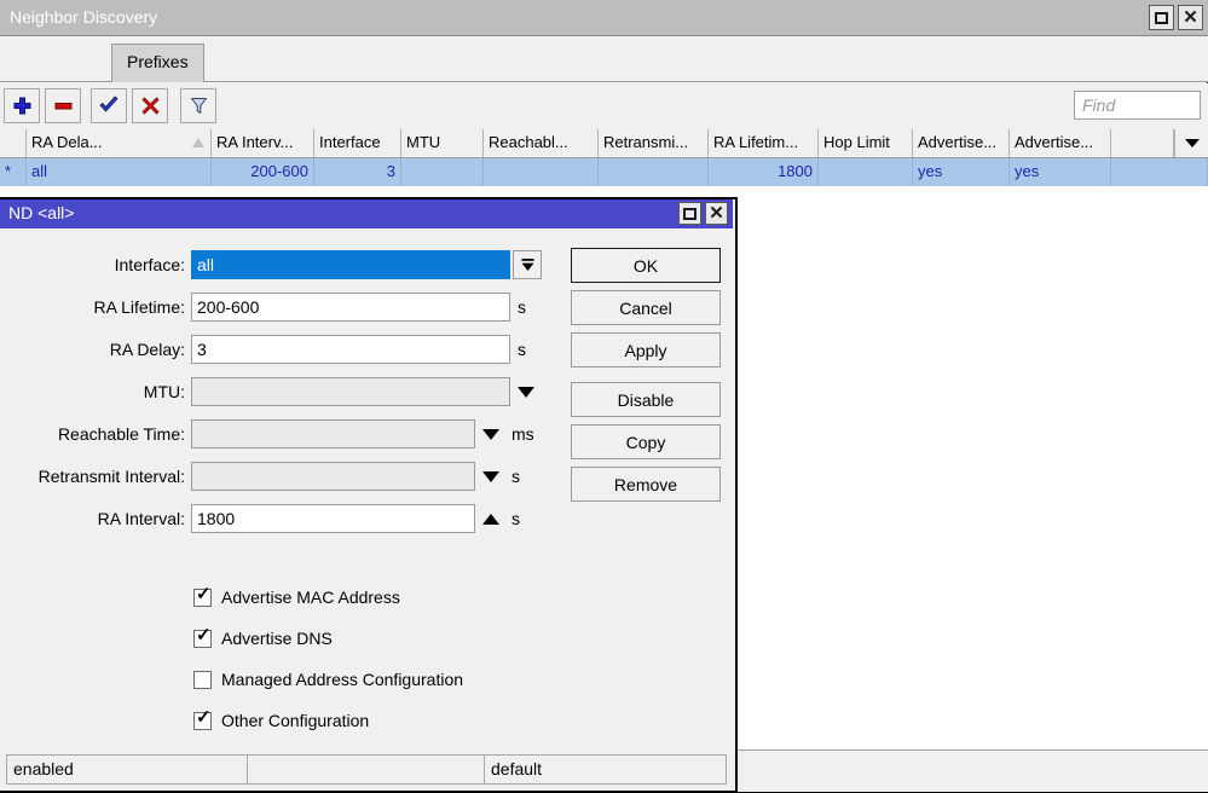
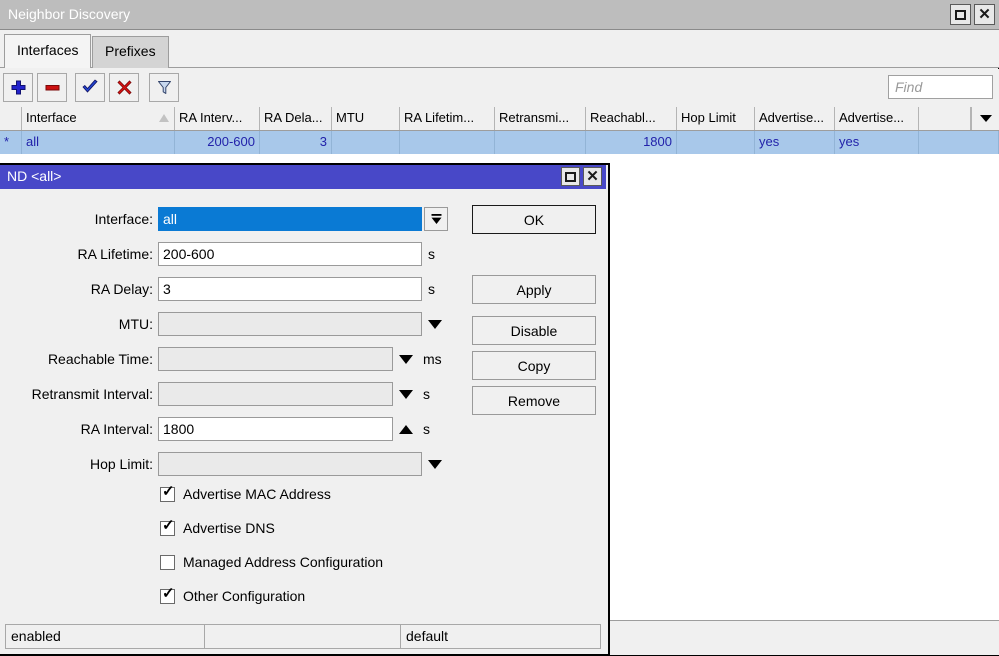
  Neighbor Discovery
  ✕
+ Interfaces
  Prefixes
  Find
- RA Dela...
+ Interface
  RA Interv...
- Interface
+ RA Dela...
  MTU
- Reachabl...
+ RA Lifetim...
  Retransmi...
- RA Lifetim...
+ Reachabl...
  Hop Limit
  Advertise...
  Advertise...
  *
  all
  200-600
  3
  1800
  yes
  yes
  ND <all>
  ✕
  Interface:
  all
  RA Lifetime:
  200-600
  s
  RA Delay:
  3
  s
  MTU:
  Reachable Time:
  ms
  Retransmit Interval:
  s
  RA Interval:
  1800
  s
+ Hop Limit:
  ✓
  Advertise MAC Address
  ✓
  Advertise DNS
  Managed Address Configuration
  ✓
  Other Configuration
  OK
- Cancel
  Apply
  Disable
  Copy
  Remove
  enabled
  default
